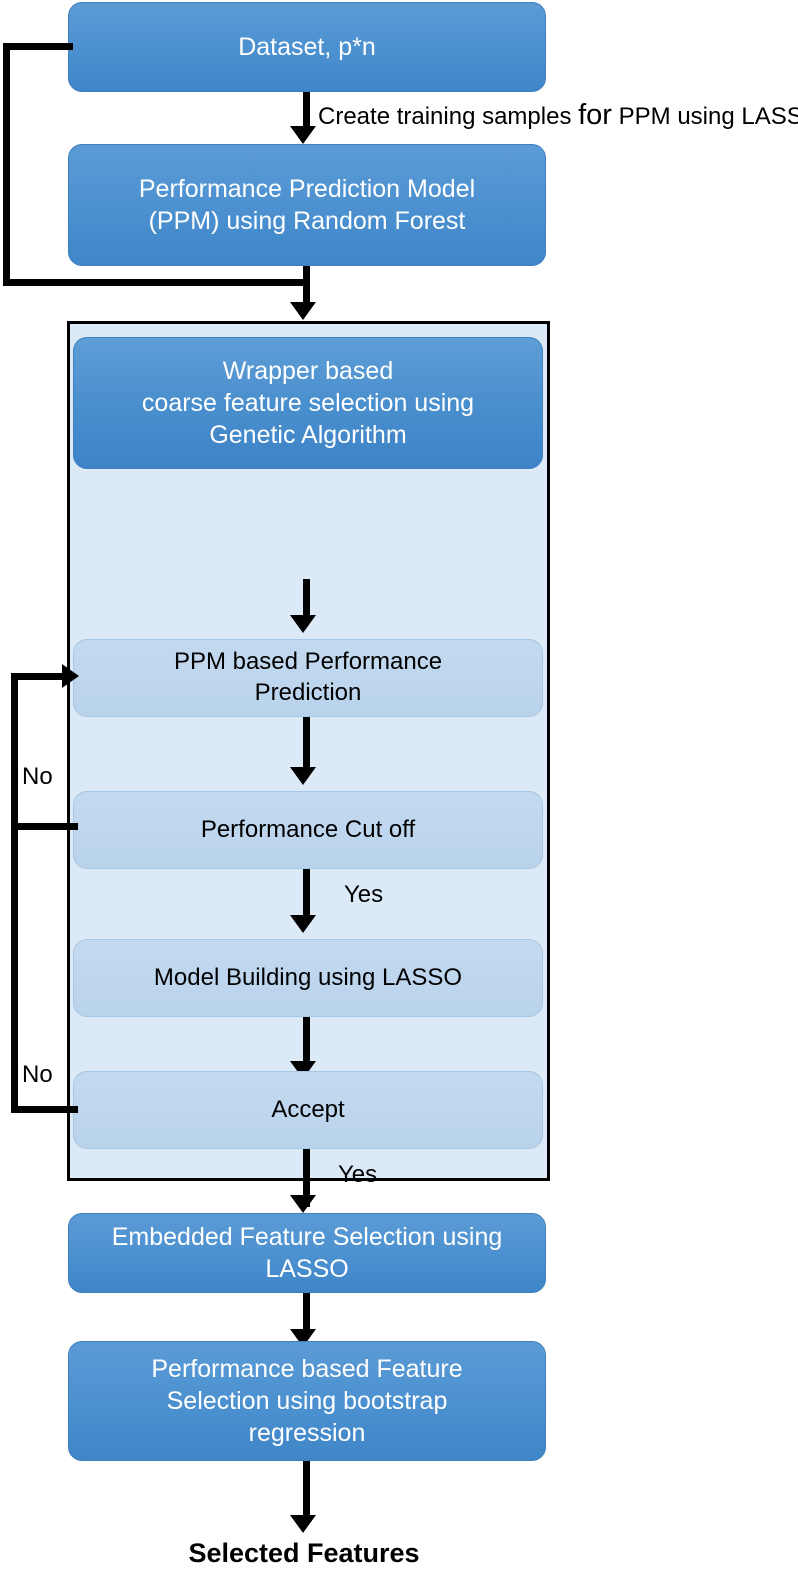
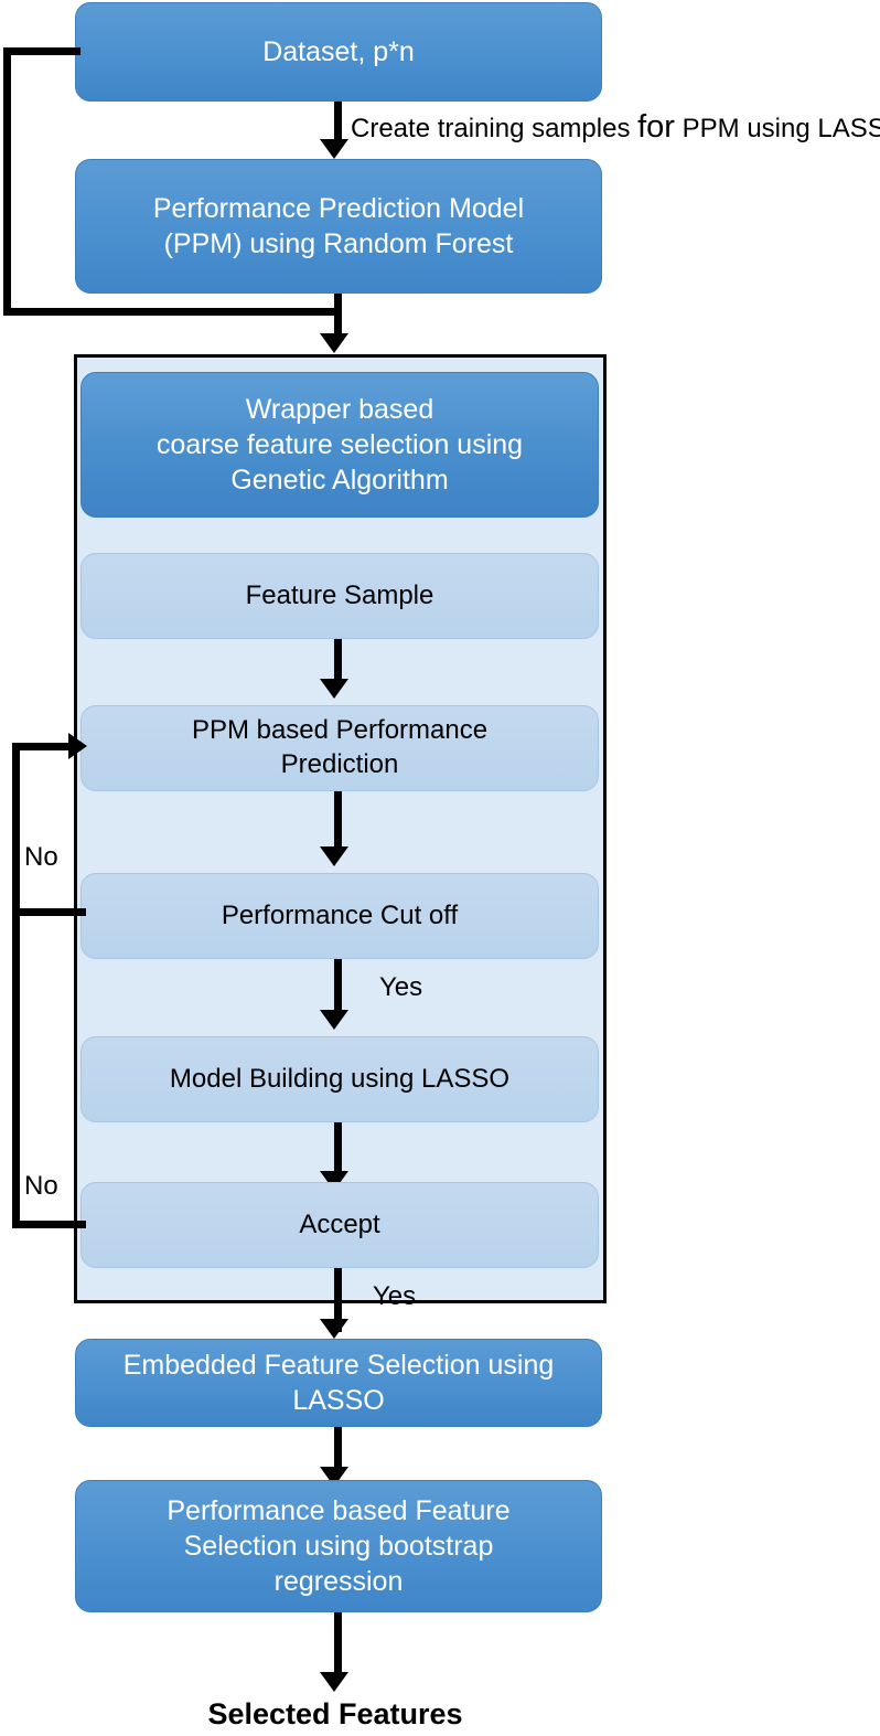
  Dataset, p*n
  Performance Prediction Model
  (PPM) using Random Forest
  Create training samples for PPM using LASS
  Wrapper based
  coarse feature selection using
  Genetic Algorithm
+ Feature Sample
  PPM based Performance
  Prediction
  Performance Cut off
  No
  Yes
  Model Building using LASSO
  Accept
  No
  Yes
  Embedded Feature Selection using
  LASSO
  Performance based Feature
  Selection using bootstrap
  regression
  Selected Features
